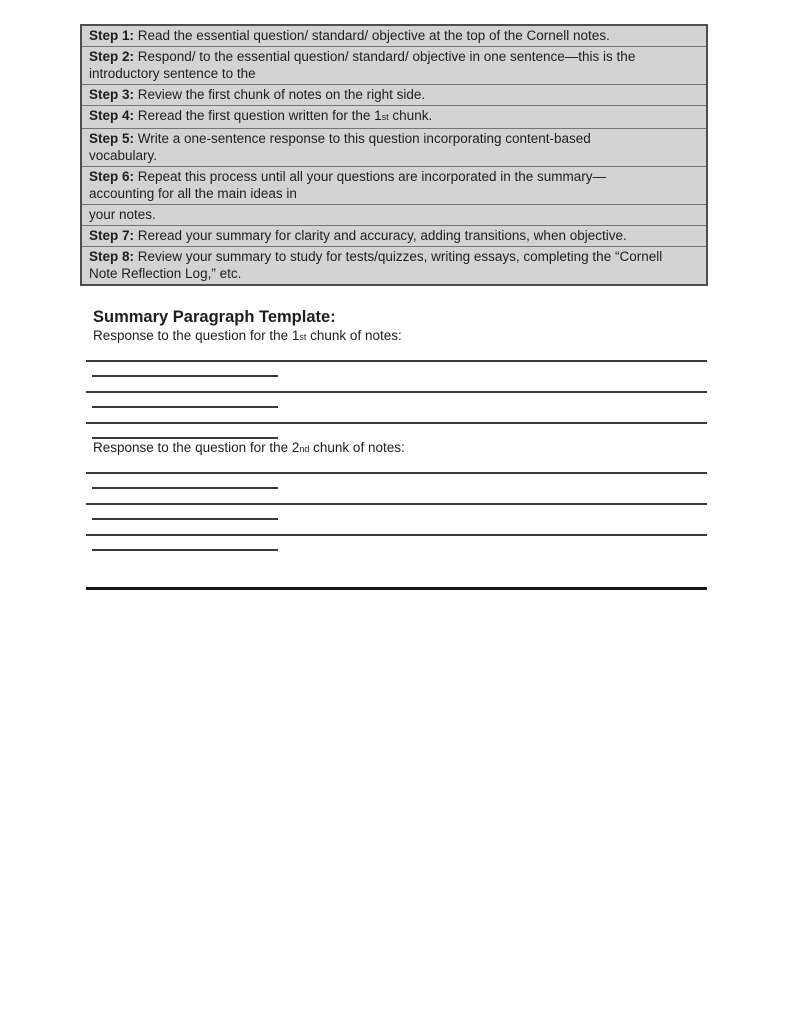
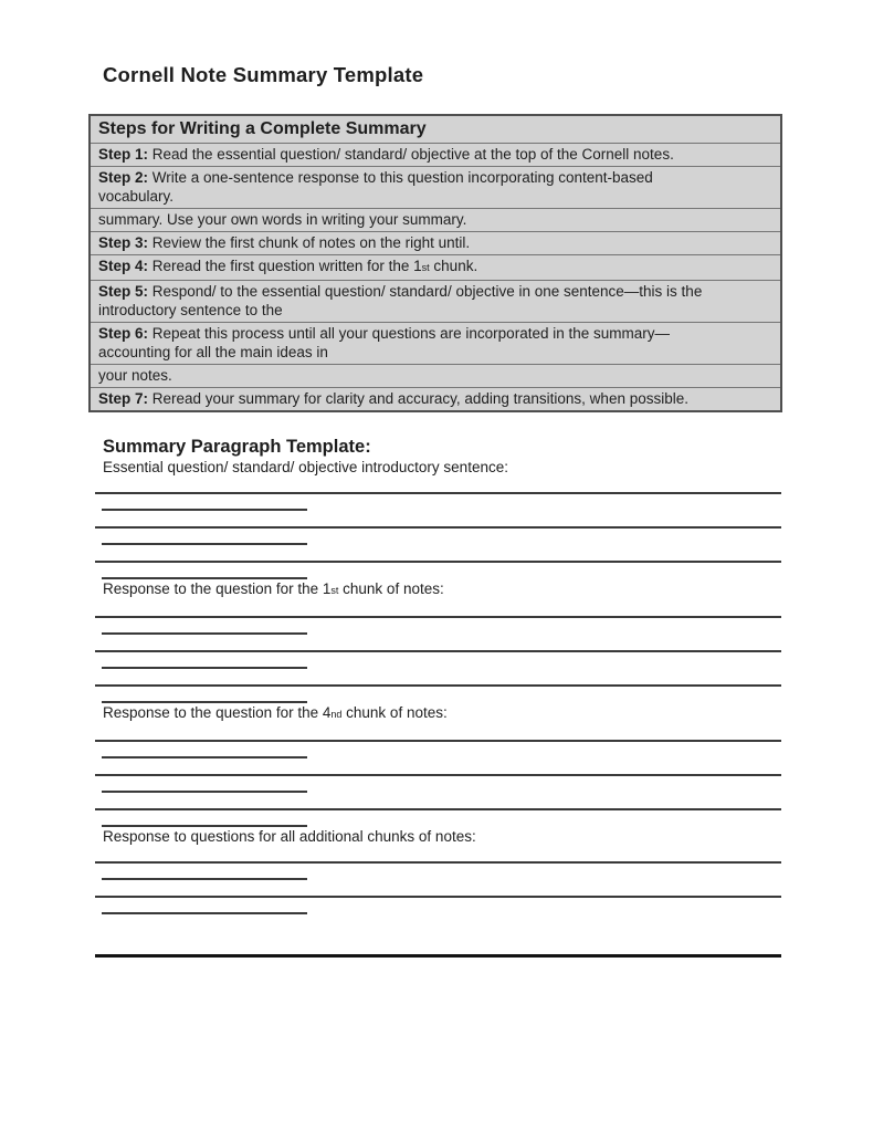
+ Cornell Note Summary Template
+ Steps for Writing a Complete Summary
  Step 1: Read the essential question/ standard/ objective at the top of the Cornell notes.
- Step 2: Respond/ to the essential question/ standard/ objective in one sentence—this is the introductory sentence to the
+ Step 2: Write a one-sentence response to this question incorporating content-based vocabulary.
+ summary. Use your own words in writing your summary.
- Step 3: Review the first chunk of notes on the right side.
+ Step 3: Review the first chunk of notes on the right until.
  Step 4: Reread the first question written for the 1st chunk.
- Step 5: Write a one-sentence response to this question incorporating content-based vocabulary.
+ Step 5: Respond/ to the essential question/ standard/ objective in one sentence—this is the introductory sentence to the
  Step 6: Repeat this process until all your questions are incorporated in the summary— accounting for all the main ideas in
  your notes.
- Step 7: Reread your summary for clarity and accuracy, adding transitions, when objective.
+ Step 7: Reread your summary for clarity and accuracy, adding transitions, when possible.
- Step 8: Review your summary to study for tests/quizzes, writing essays, completing the “Cornell Note Reflection Log,” etc.
  Summary Paragraph Template:
+ Essential question/ standard/ objective introductory sentence:
  Response to the question for the 1st chunk of notes:
- Response to the question for the 2nd chunk of notes:
+ Response to the question for the 4nd chunk of notes:
+ Response to questions for all additional chunks of notes:
